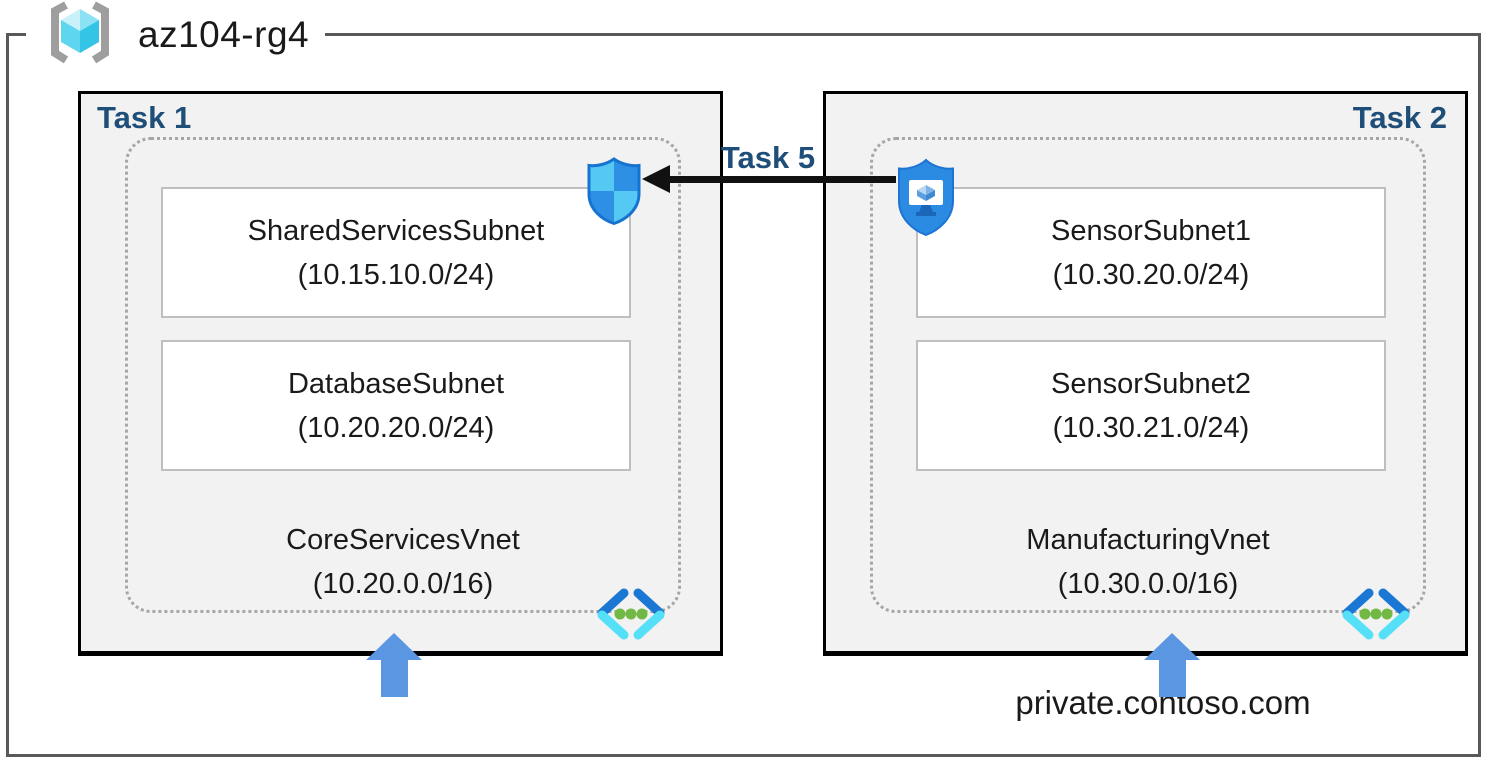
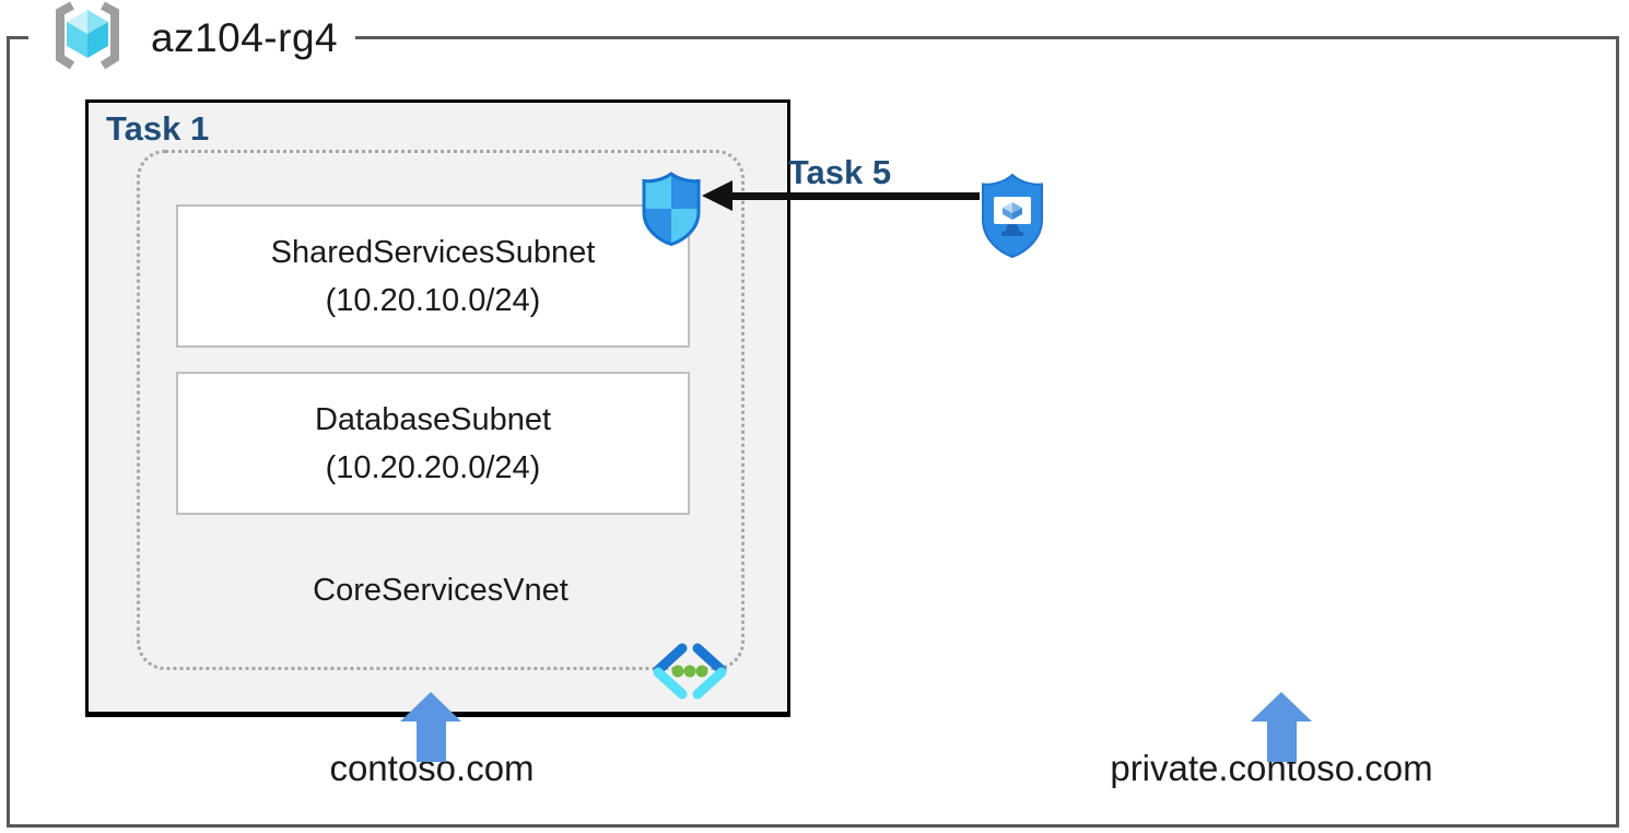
  az104-rg4
  Task 1
  SharedServicesSubnet
- (10.15.10.0/24)
+ (10.20.10.0/24)
  DatabaseSubnet
  (10.20.20.0/24)
  CoreServicesVnet
- (10.20.0.0/16)
- Task 2
- SensorSubnet1
- (10.30.20.0/24)
- SensorSubnet2
- (10.30.21.0/24)
- ManufacturingVnet
- (10.30.0.0/16)
  Task 5
+ contoso.com
  private.contoso.com
